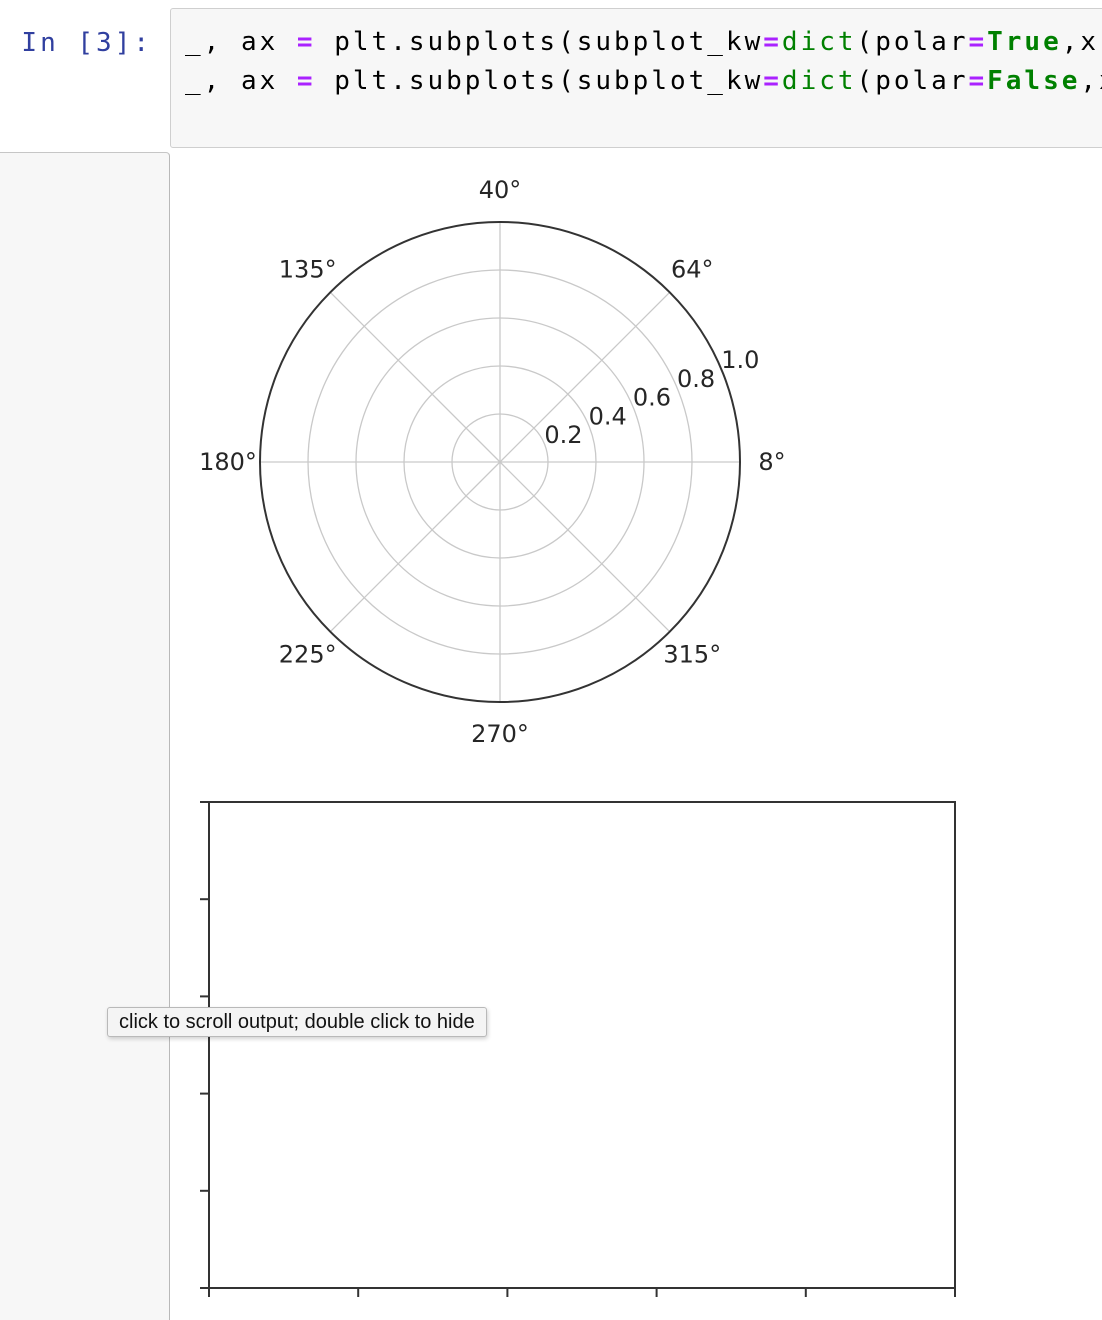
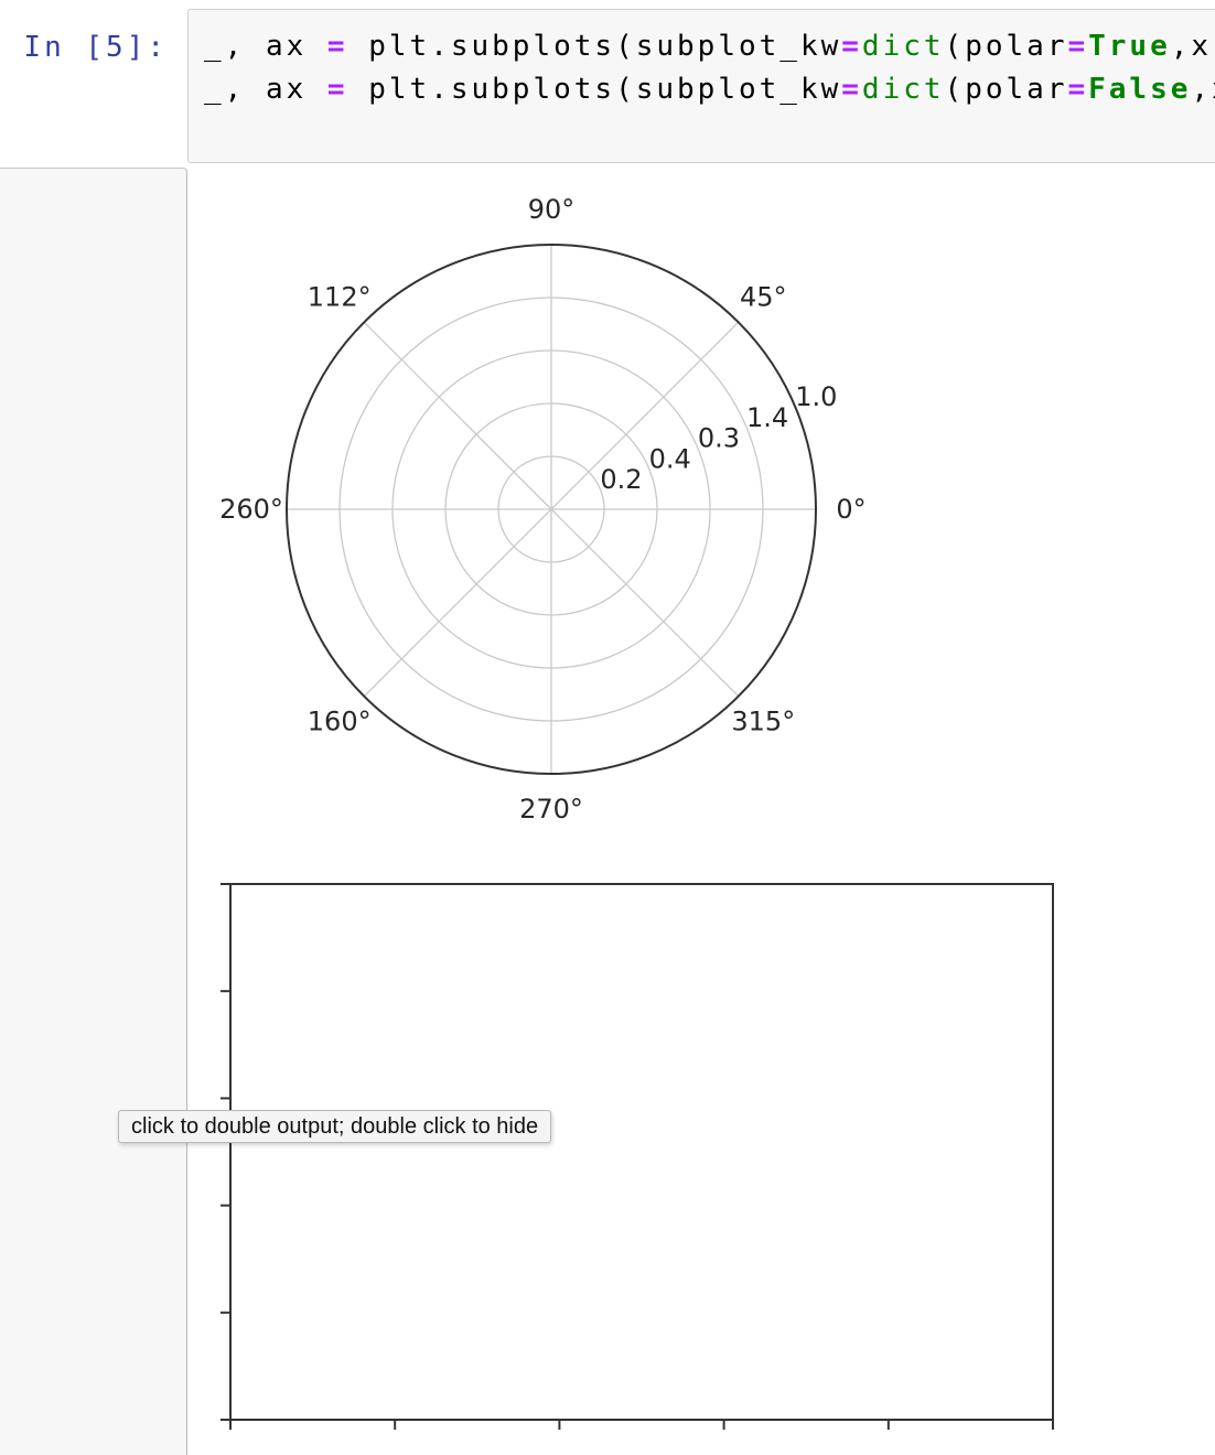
- In [3]:
+ In [5]:
  _, ax = plt.subplots(subplot_kw=dict(polar=True,x
  _, ax = plt.subplots(subplot_kw=dict(polar=False,
- 8°
+ 0°
- 64°
+ 45°
- 40°
+ 90°
- 135°
+ 112°
- 180°
+ 260°
- 225°
+ 160°
  270°
  315°
  0.2
  0.4
- 0.6
+ 0.3
- 0.8
+ 1.4
  1.0
- click to scroll output; double click to hide
+ click to double output; double click to hide
